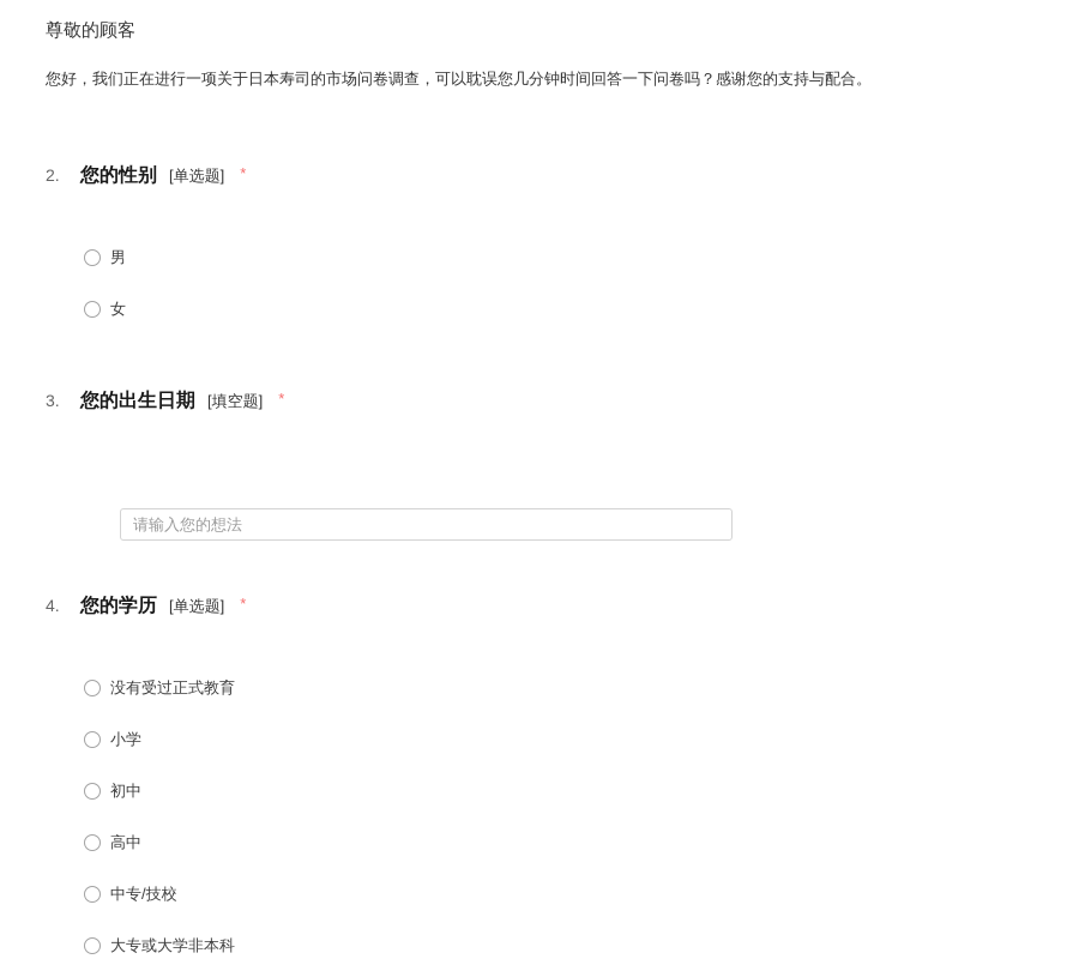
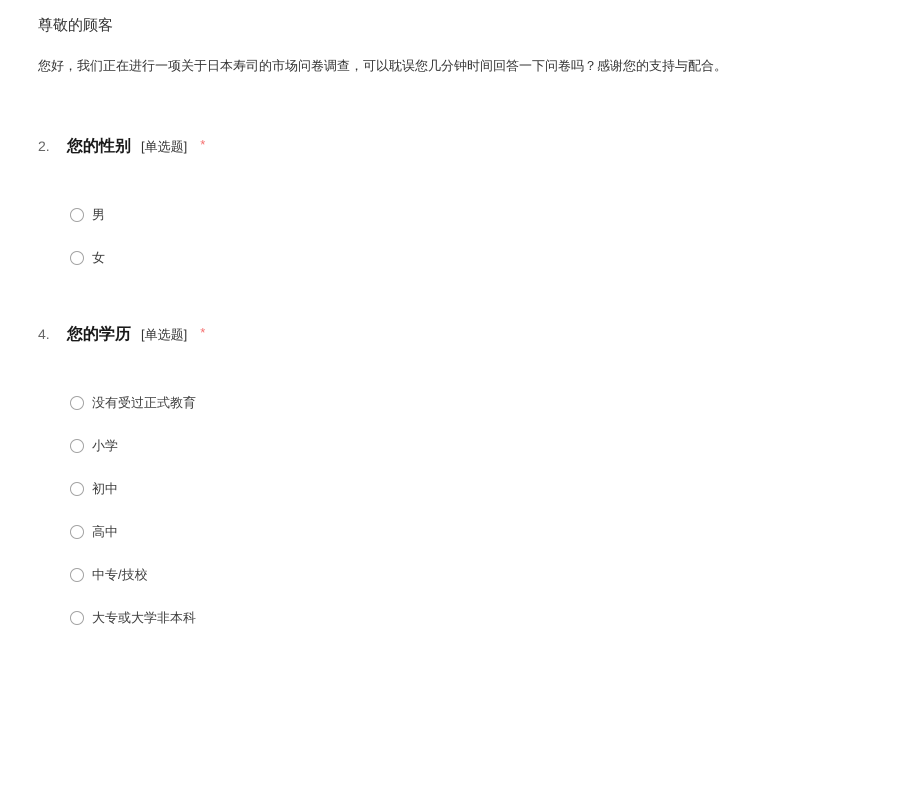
  尊敬的顾客
  您好，我们正在进行一项关于日本寿司的市场问卷调查，可以耽误您几分钟时间回答一下问卷吗？感谢您的支持与配合。
  2. 您的性别 [单选题] *
  男
  女
- 3. 您的出生日期 [填空题] *
- 请输入您的想法
  4. 您的学历 [单选题] *
  没有受过正式教育
  小学
  初中
  高中
  中专/技校
  大专或大学非本科
